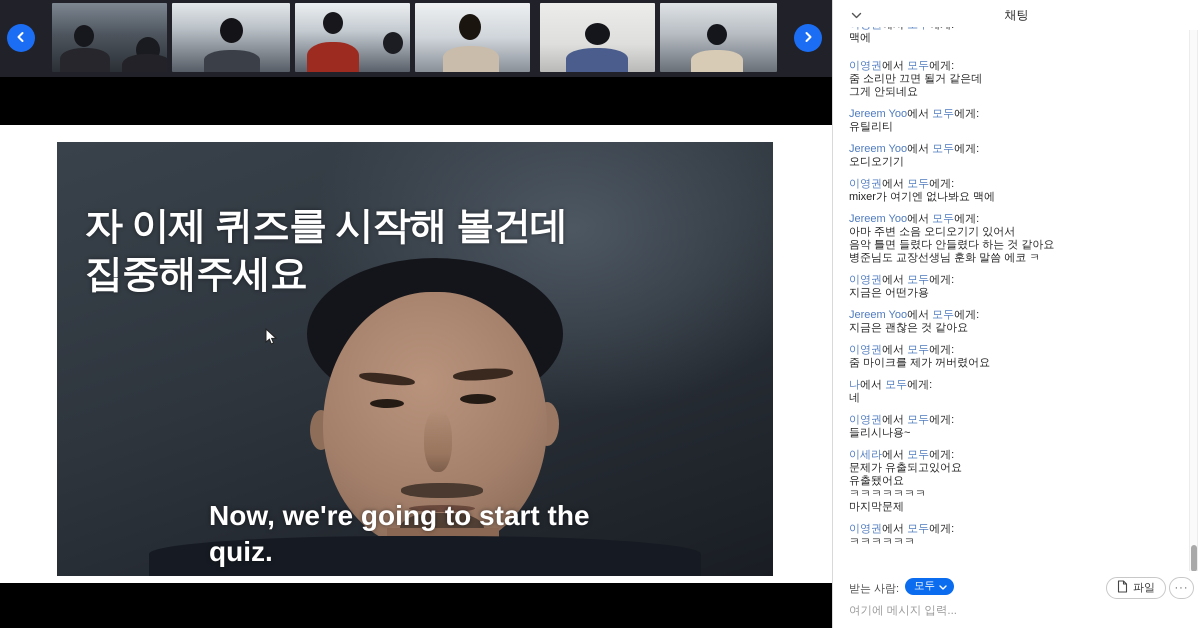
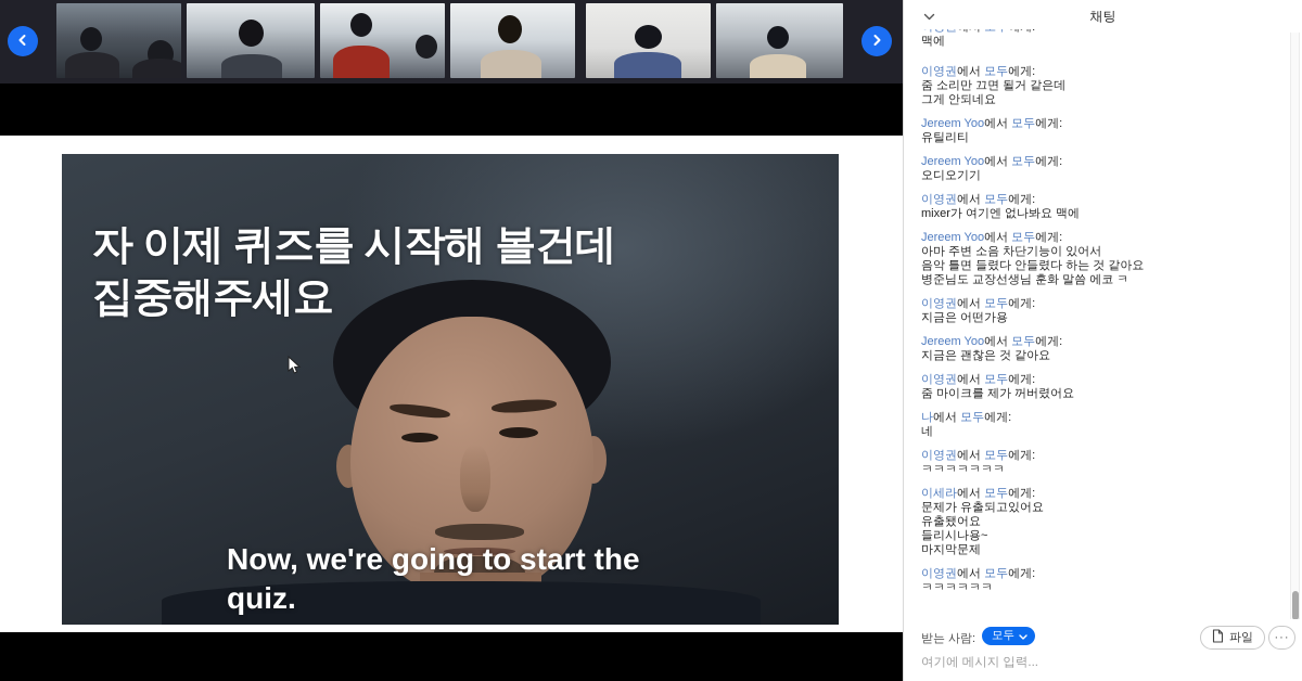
  자 이제 퀴즈를 시작해 볼건데
  집중해주세요
  Now, we're going to start the
  quiz.
  채팅
  맥에
  이영권에서 모두에게:
  줌 소리만 끄면 될거 같은데
  그게 안되네요
  Jereem Yoo에서 모두에게:
  유틸리티
  Jereem Yoo에서 모두에게:
  오디오기기
  이영권에서 모두에게:
  mixer가 여기엔 없나봐요 맥에
  Jereem Yoo에서 모두에게:
- 아마 주변 소음 오디오기기 있어서
+ 아마 주변 소음 차단기능이 있어서
  음악 틀면 들렸다 안들렸다 하는 것 같아요
  병준님도 교장선생님 훈화 말씀 에코 ㅋ
  이영권에서 모두에게:
  지금은 어떤가용
  Jereem Yoo에서 모두에게:
  지금은 괜찮은 것 같아요
  이영권에서 모두에게:
  줌 마이크를 제가 꺼버렸어요
  나에서 모두에게:
  네
  이영권에서 모두에게:
- 들리시나용~
+ ㅋㅋㅋㅋㅋㅋㅋ
  이세라에서 모두에게:
  문제가 유출되고있어요
  유출됐어요
- ㅋㅋㅋㅋㅋㅋㅋ
+ 들리시나용~
  마지막문제
  이영권에서 모두에게:
  ㅋㅋㅋㅋㅋㅋ
  받는 사람:
  모두
  파일
  ···
  여기에 메시지 입력...
